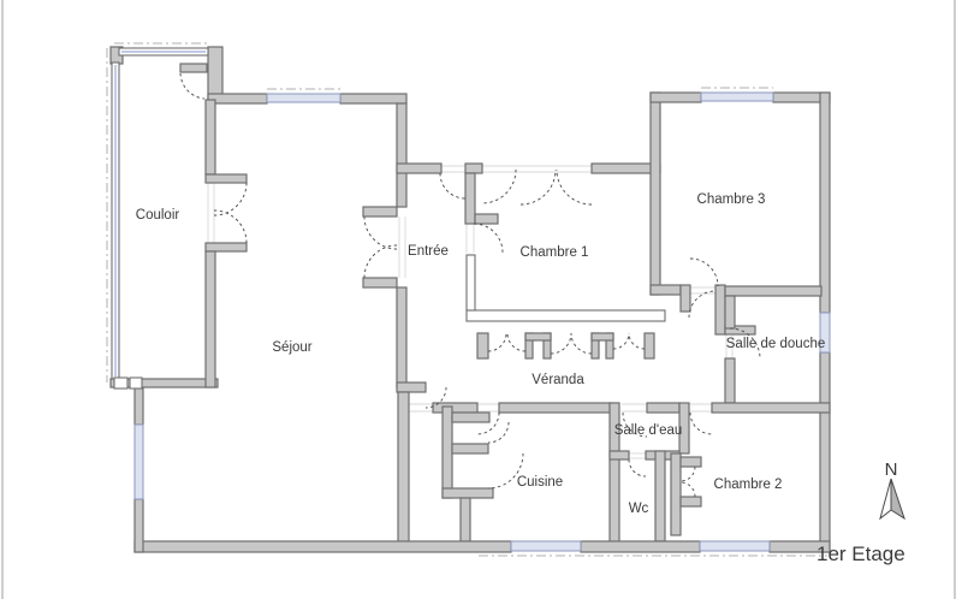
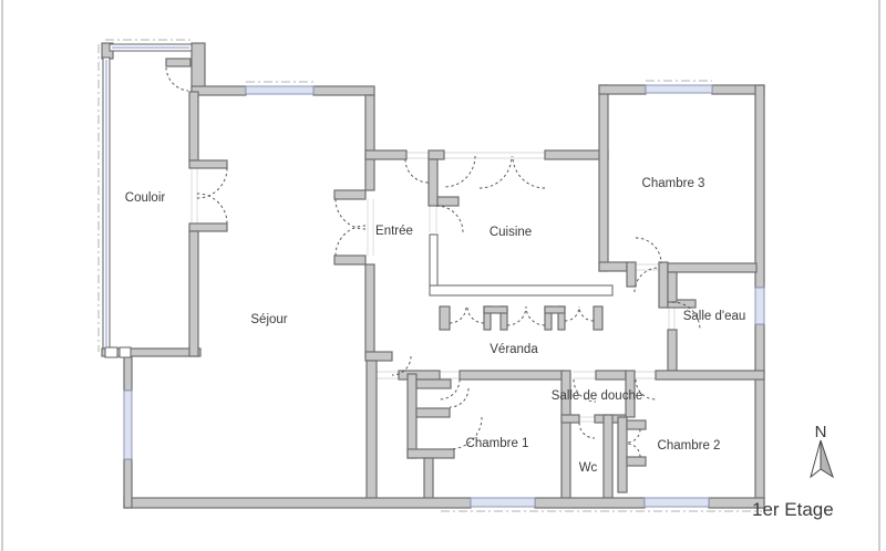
  Couloir
  Séjour
  Entrée
- Chambre 1
+ Cuisine
  Chambre 3
- Salle de douche
+ Salle d'eau
  Véranda
- Cuisine
+ Chambre 1
- Salle d'eau
+ Salle de douche
  Wc
  Chambre 2
  N
  1er Etage
